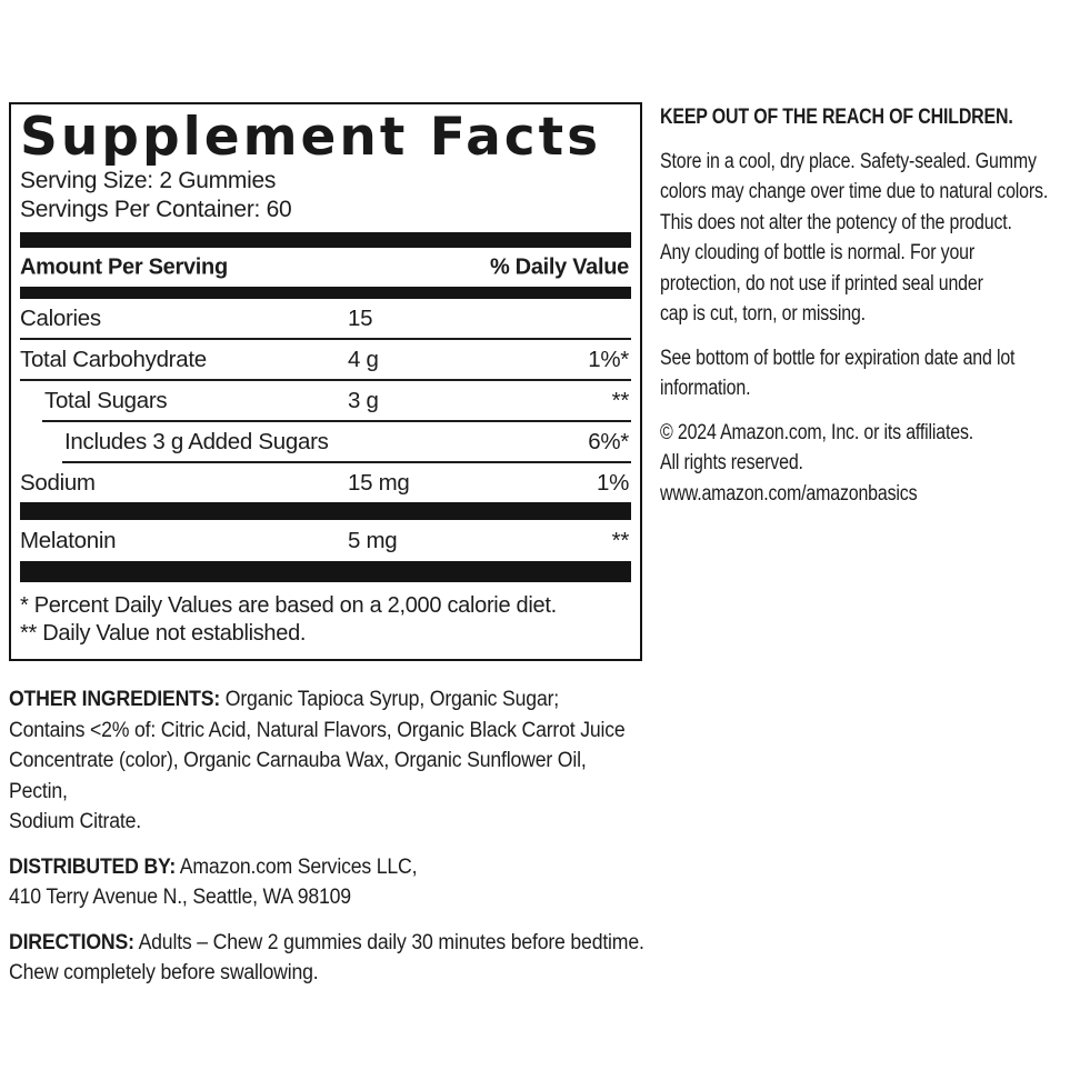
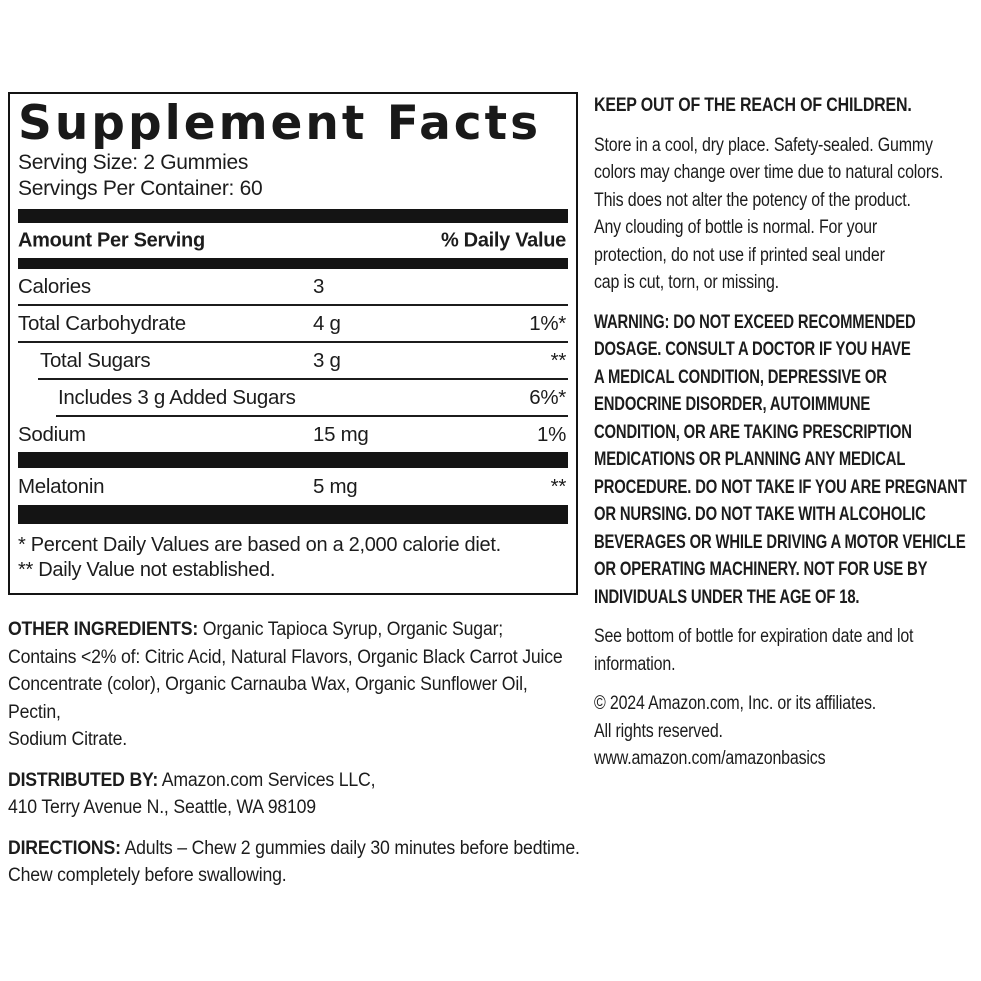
  Supplement Facts
  Serving Size: 2 Gummies
  Servings Per Container: 60
  Amount Per Serving
  % Daily Value
  Calories
- 15
+ 3
  Total Carbohydrate
  4 g
  1%*
  Total Sugars
  3 g
  **
  Includes 3 g Added Sugars
  6%*
  Sodium
  15 mg
  1%
  Melatonin
  5 mg
  **
  * Percent Daily Values are based on a 2,000 calorie diet.
  ** Daily Value not established.
  OTHER INGREDIENTS: Organic Tapioca Syrup, Organic Sugar;
  Contains <2% of: Citric Acid, Natural Flavors, Organic Black Carrot Juice
  Concentrate (color), Organic Carnauba Wax, Organic Sunflower Oil, Pectin,
  Sodium Citrate.
  DISTRIBUTED BY: Amazon.com Services LLC,
  410 Terry Avenue N., Seattle, WA 98109
  DIRECTIONS: Adults – Chew 2 gummies daily 30 minutes before bedtime.
  Chew completely before swallowing.
  KEEP OUT OF THE REACH OF CHILDREN.
  Store in a cool, dry place. Safety-sealed. Gummy
  colors may change over time due to natural colors.
  This does not alter the potency of the product.
  Any clouding of bottle is normal. For your
  protection, do not use if printed seal under
  cap is cut, torn, or missing.
+ WARNING: DO NOT EXCEED RECOMMENDED
+ DOSAGE. CONSULT A DOCTOR IF YOU HAVE
+ A MEDICAL CONDITION, DEPRESSIVE OR
+ ENDOCRINE DISORDER, AUTOIMMUNE
+ CONDITION, OR ARE TAKING PRESCRIPTION
+ MEDICATIONS OR PLANNING ANY MEDICAL
+ PROCEDURE. DO NOT TAKE IF YOU ARE PREGNANT
+ OR NURSING. DO NOT TAKE WITH ALCOHOLIC
+ BEVERAGES OR WHILE DRIVING A MOTOR VEHICLE
+ OR OPERATING MACHINERY. NOT FOR USE BY
+ INDIVIDUALS UNDER THE AGE OF 18.
  See bottom of bottle for expiration date and lot
  information.
  © 2024 Amazon.com, Inc. or its affiliates.
  All rights reserved.
  www.amazon.com/amazonbasics
